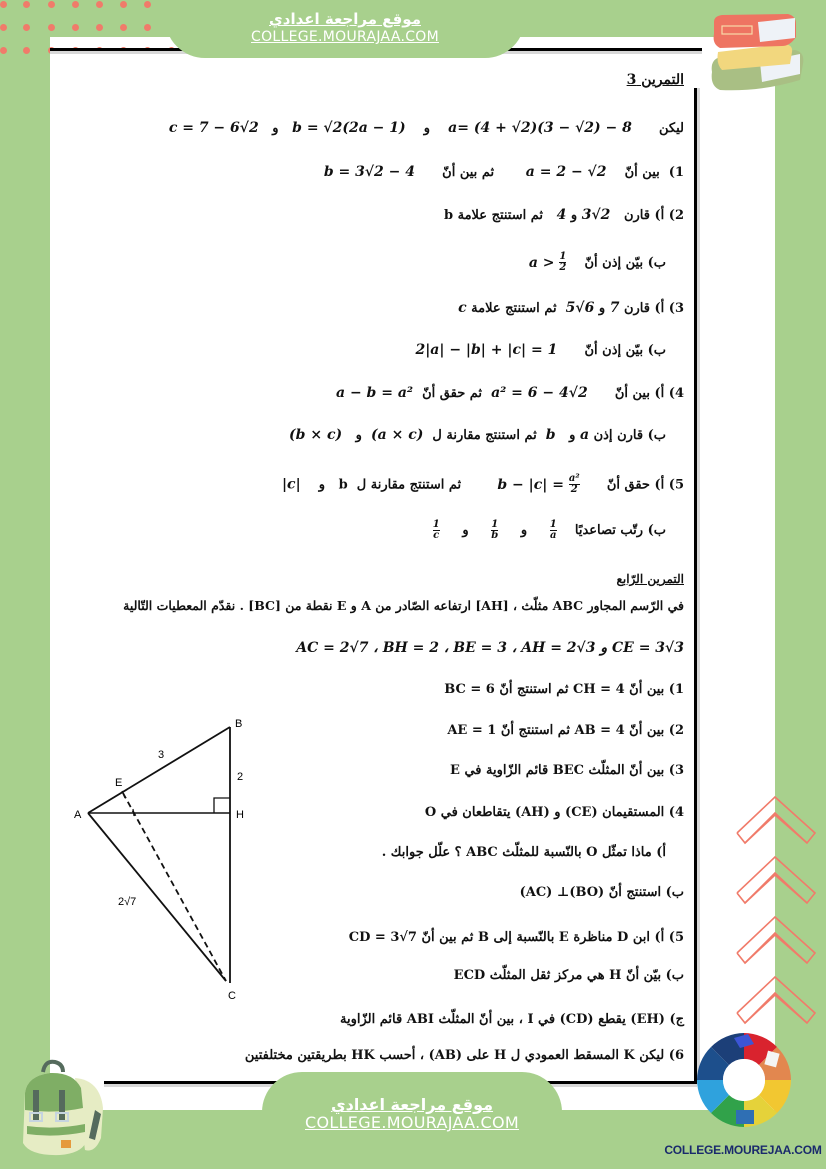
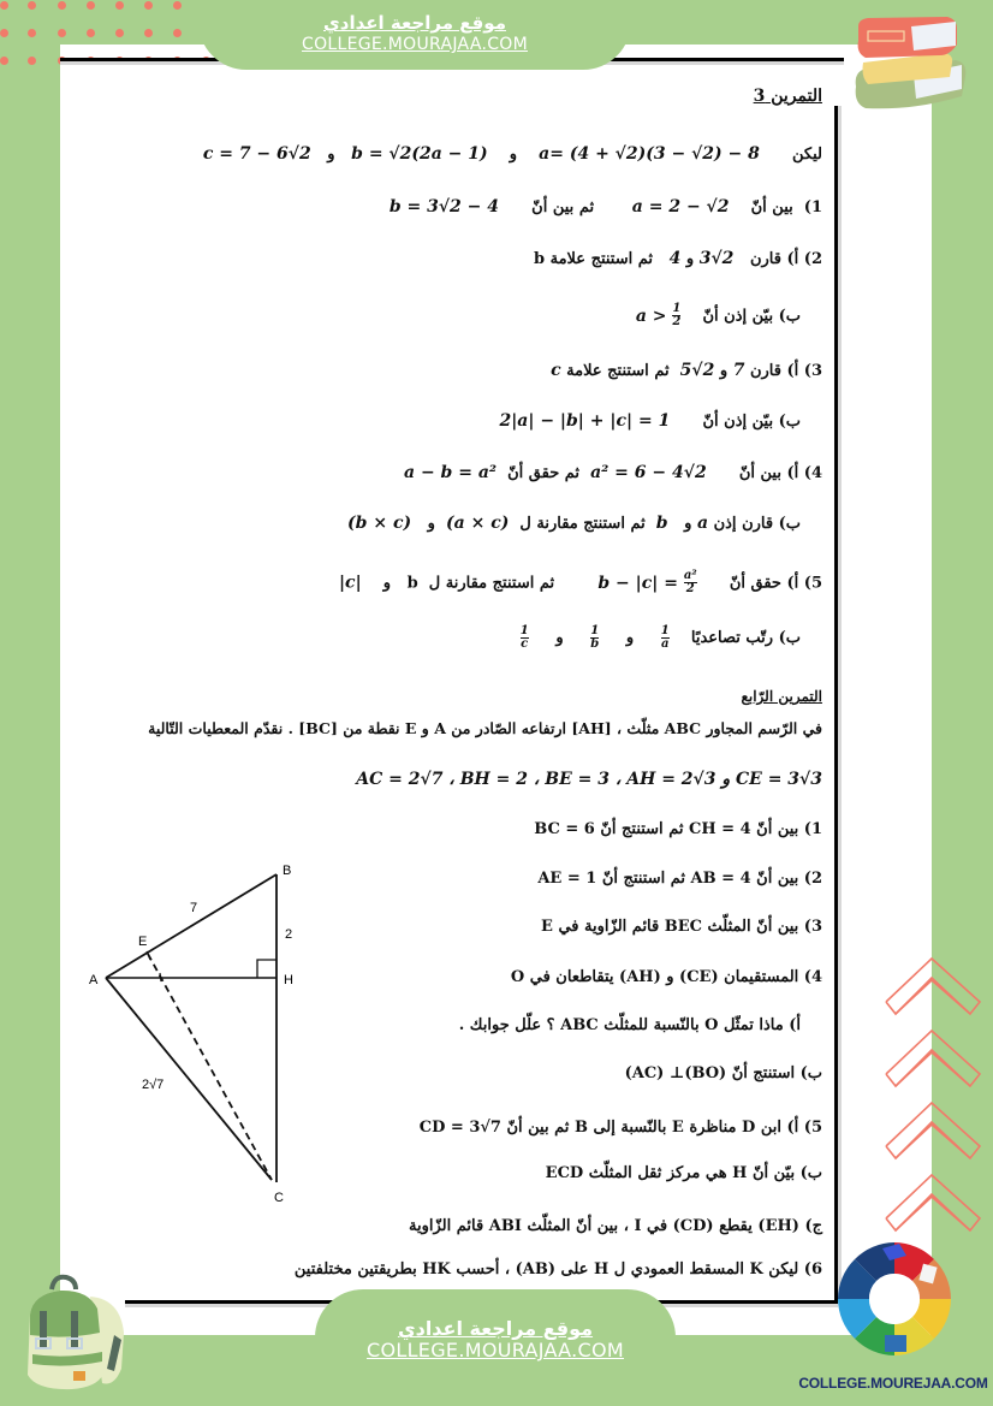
  موقع مراجعة اعدادي
  COLLEGE.MOURAJAA.COM
  التمرين 3
  ليكن a= (4 + √2)(3 − √2) − 8 و b = √2(2a − 1) و c = 7 − 6√2
  1) بين أنّ a = 2 − √2 ثم بين أنّ b = 3√2 − 4
  2) أ) قارن 3√2 و 4 ثم استنتج علامة b
  ب) بيّن إذن أنّ a >
  1
  2
- 3) أ) قارن 7 و 5√6 ثم استنتج علامة c
+ 3) أ) قارن 7 و 5√2 ثم استنتج علامة c
  ب) بيّن إذن أنّ 2|a| − |b| + |c| = 1
  4) أ) بين أنّ a² = 6 − 4√2 ثم حقق أنّ a − b = a²
  ب) قارن إذن a و b ثم استنتج مقارنة ل (a × c) و (b × c)
  5) أ) حقق أنّ b − |c| =
  a²
  2
  ثم استنتج مقارنة ل b و |c|
  ب) رتّب تصاعديًا
  1
  a
  و
  1
  b
  و
  1
  c
  التمرين الرّابع
  في الرّسم المجاور ABC مثلّث ، [AH] ارتفاعه الصّادر من A و E نقطة من [BC] . نقدّم المعطيات التّالية
  AC = 2√7 ، BH = 2 ، BE = 3 ، AH = 2√3 و CE = 3√3
  1) بين أنّ CH = 4 ثم استنتج أنّ BC = 6
  2) بين أنّ AB = 4 ثم استنتج أنّ AE = 1
  3) بين أنّ المثلّث BEC قائم الزّاوية في E
  4) المستقيمان (CE) و (AH) يتقاطعان في O
  أ) ماذا تمثّل O بالنّسبة للمثلّث ABC ؟ علّل جوابك .
  ب) استنتج أنّ (BO)⊥ (AC)
  5) أ) ابن D مناظرة E بالنّسبة إلى B ثم بين أنّ CD = 3√7
  ب) بيّن أنّ H هي مركز ثقل المثلّث ECD
  ج) (EH) يقطع (CD) في I ، بين أنّ المثلّث ABI قائم الزّاوية
  6) ليكن K المسقط العمودي ل H على (AB) ، أحسب HK بطريقتين مختلفتين
  A
  B
  C
  E
  H
- 3
+ 7
  2
  2√7
  موقع مراجعة اعدادي
  COLLEGE.MOURAJAA.COM
  COLLEGE.MOUREJAA.COM
